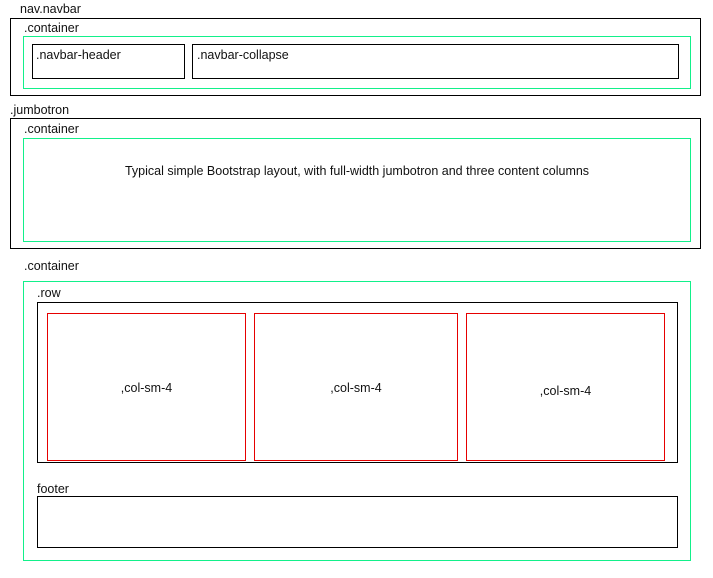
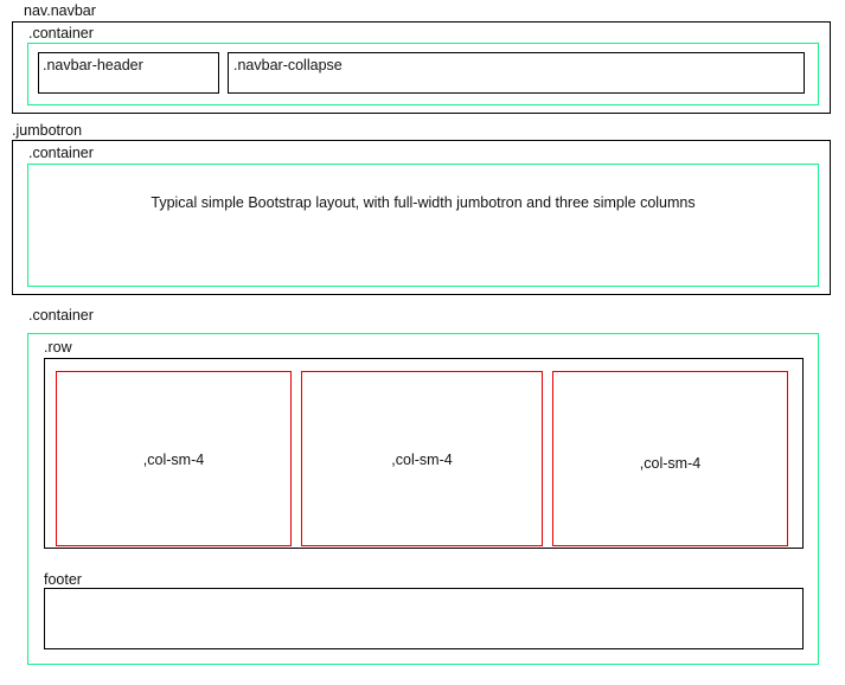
  nav.navbar
  .container
  .navbar-header
  .navbar-collapse
  .jumbotron
  .container
- Typical simple Bootstrap layout, with full-width jumbotron and three content columns
+ Typical simple Bootstrap layout, with full-width jumbotron and three simple columns
  .container
  .row
  ,col-sm-4
  ,col-sm-4
  ,col-sm-4
  footer
